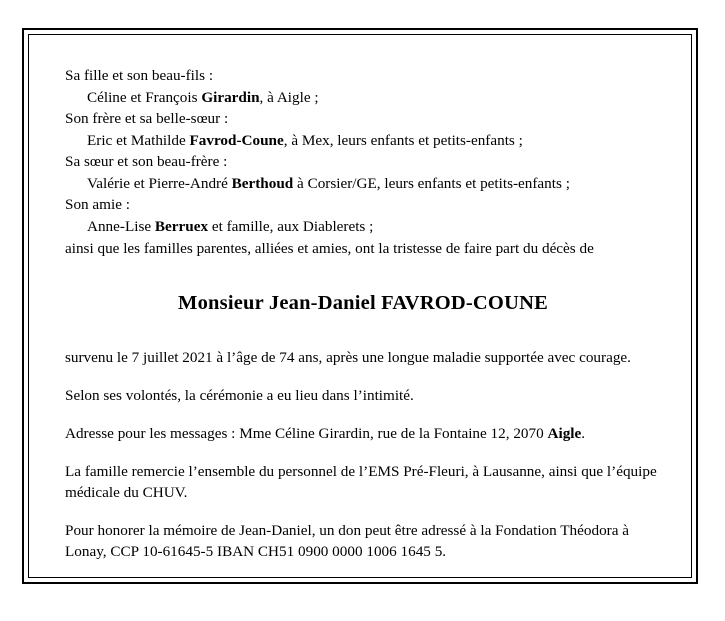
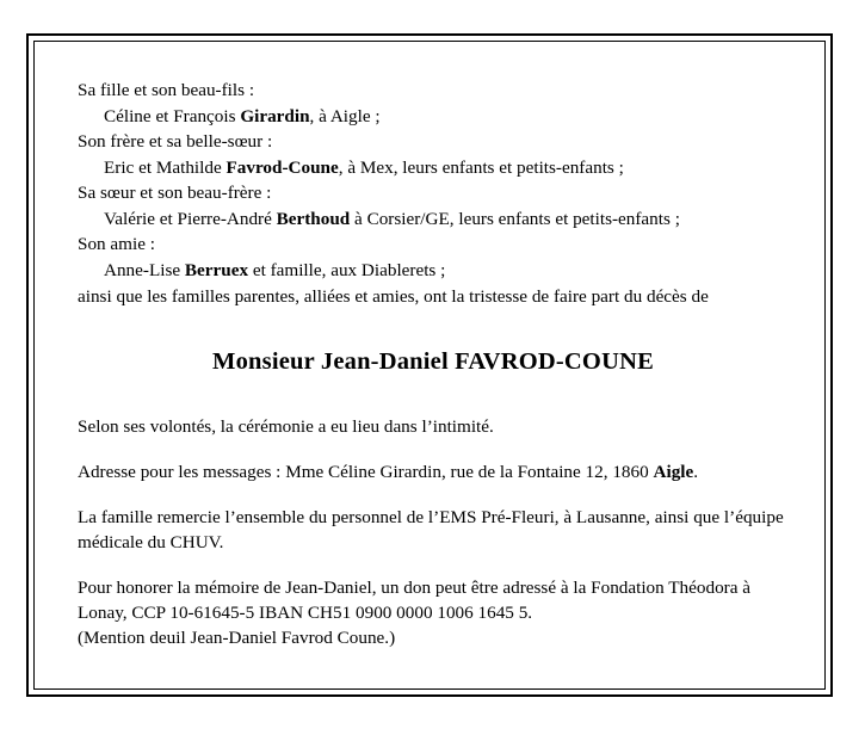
  Sa fille et son beau-fils :
  Céline et François Girardin, à Aigle ;
  Son frère et sa belle-sœur :
  Eric et Mathilde Favrod-Coune, à Mex, leurs enfants et petits-enfants ;
  Sa sœur et son beau-frère :
  Valérie et Pierre-André Berthoud à Corsier/GE, leurs enfants et petits-enfants ;
  Son amie :
  Anne-Lise Berruex et famille, aux Diablerets ;
  ainsi que les familles parentes, alliées et amies, ont la tristesse de faire part du décès de
  Monsieur Jean-Daniel FAVROD-COUNE
- survenu le 7 juillet 2021 à l’âge de 74 ans, après une longue maladie supportée avec courage.
  Selon ses volontés, la cérémonie a eu lieu dans l’intimité.
- Adresse pour les messages : Mme Céline Girardin, rue de la Fontaine 12, 2070 Aigle.
+ Adresse pour les messages : Mme Céline Girardin, rue de la Fontaine 12, 1860 Aigle.
  La famille remercie l’ensemble du personnel de l’EMS Pré-Fleuri, à Lausanne, ainsi que l’équipe médicale du CHUV.
  Pour honorer la mémoire de Jean-Daniel, un don peut être adressé à la Fondation Théodora à
  Lonay, CCP 10-61645-5 IBAN CH51 0900 0000 1006 1645 5.
+ (Mention deuil Jean-Daniel Favrod Coune.)
